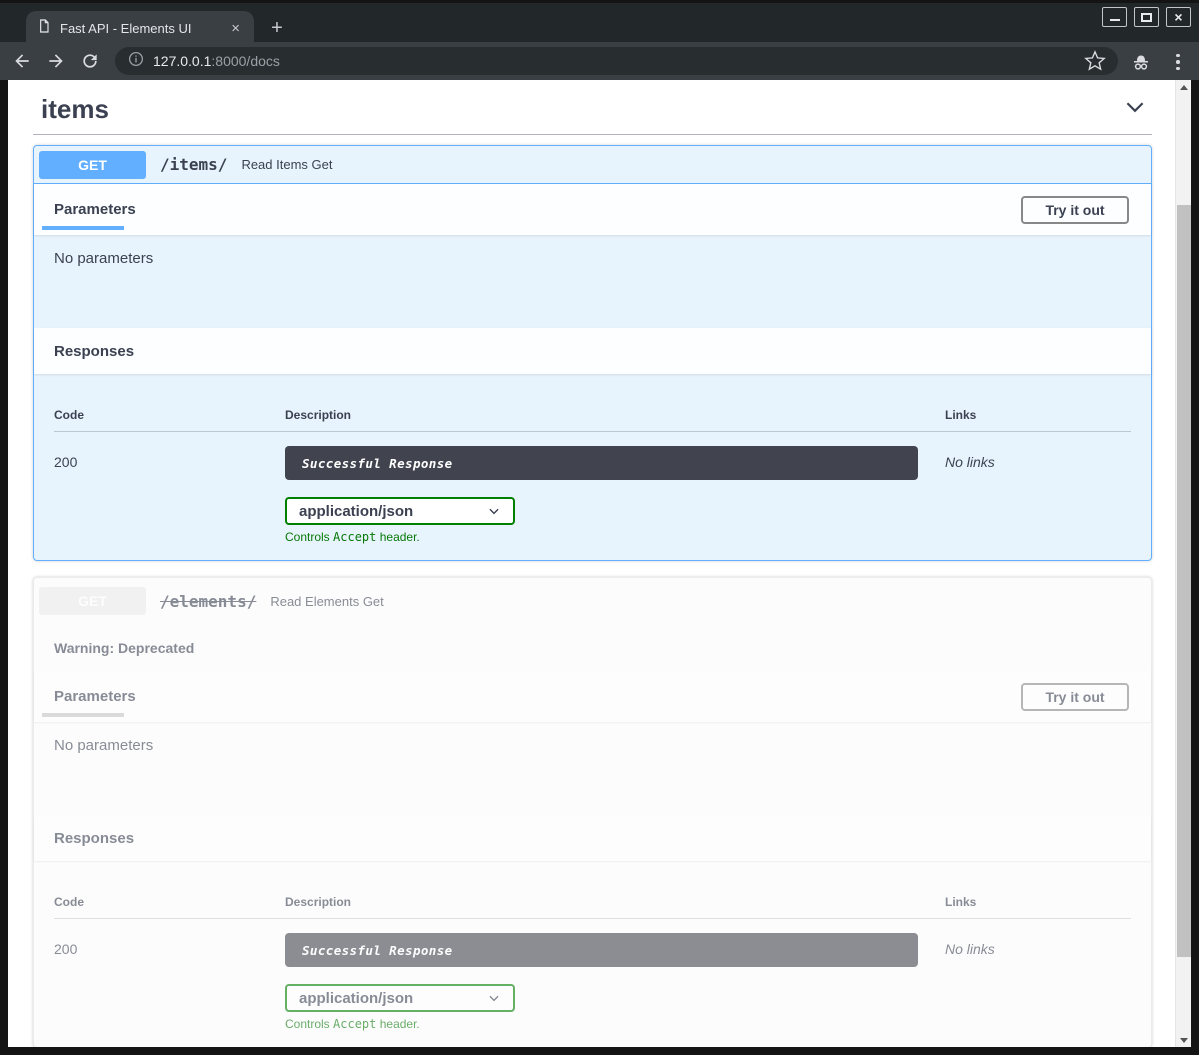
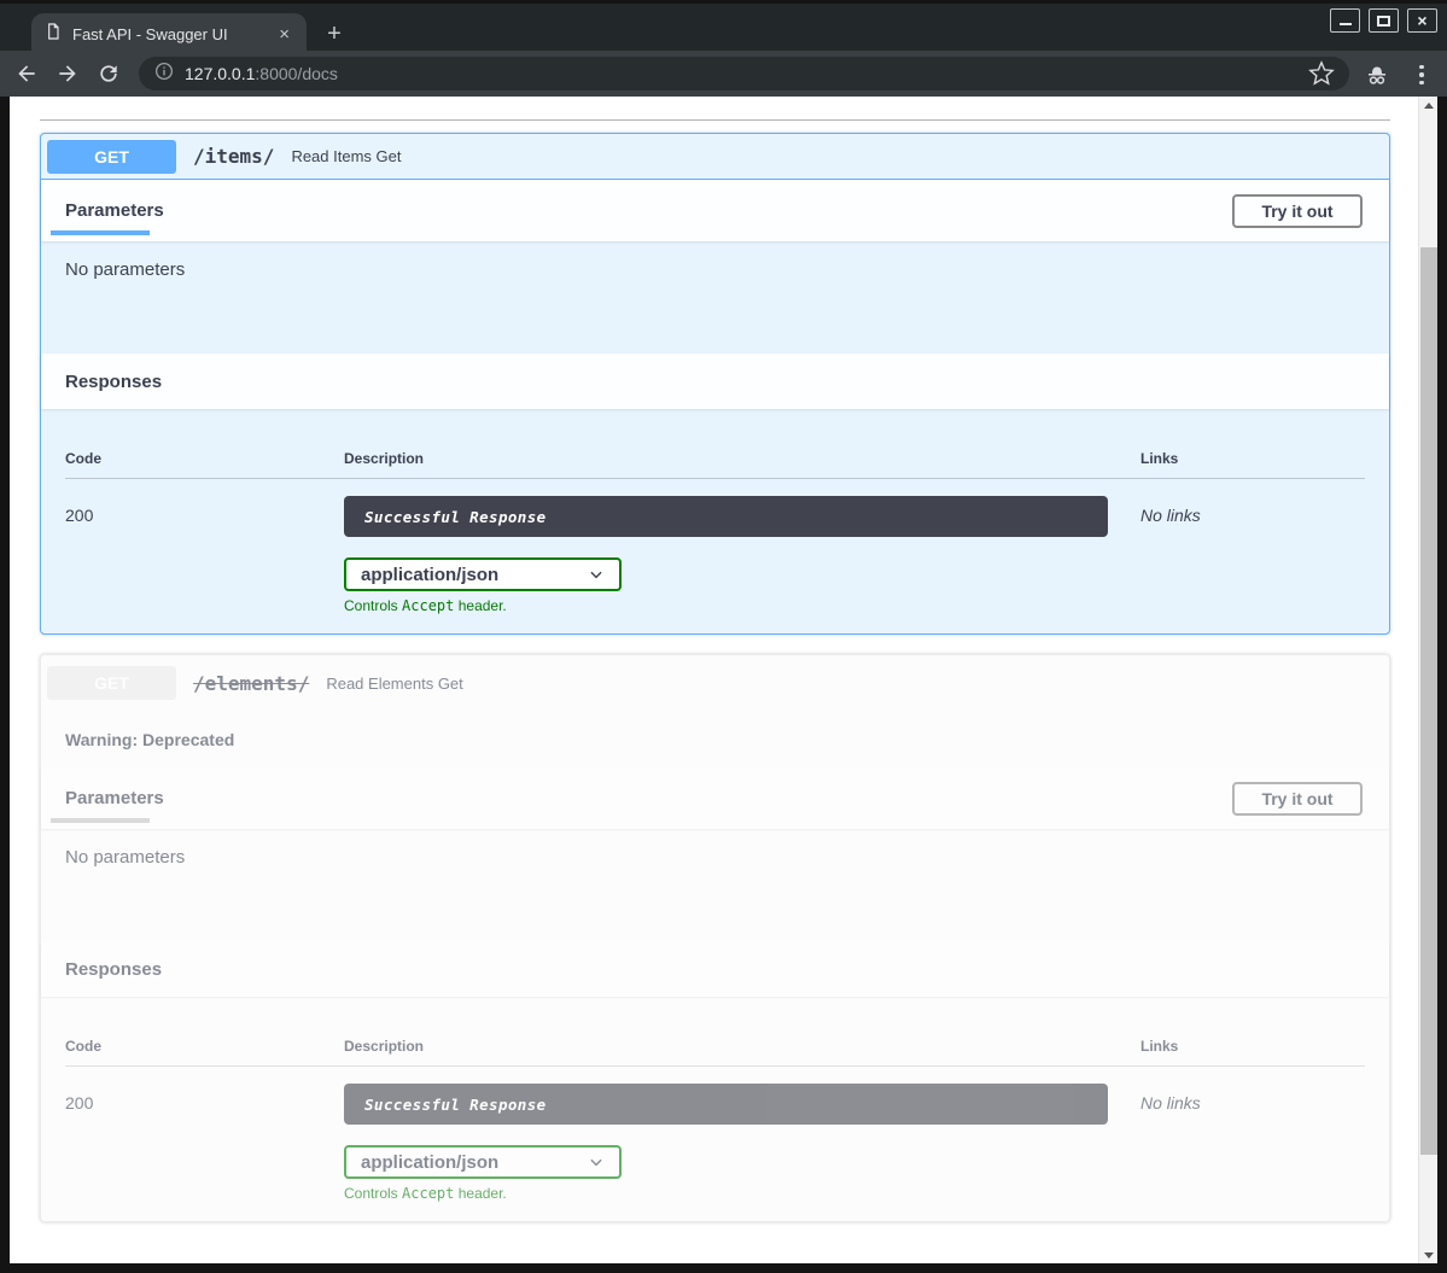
- Fast API - Elements UI
+ Fast API - Swagger UI
  ×
  +
  ×
  127.0.0.1:8000/docs
- items
  GET
  /items/
  Read Items Get
  Parameters
  Try it out
  No parameters
  Responses
  Code
  Description
  Links
  200
  Successful Response
  application/json
  Controls Accept header.
  No links
  /elements/
  Read Elements Get
  Warning: Deprecated
  Parameters
  Try it out
  No parameters
  Responses
  Code
  Description
  Links
  200
  Successful Response
  application/json
  Controls Accept header.
  No links
